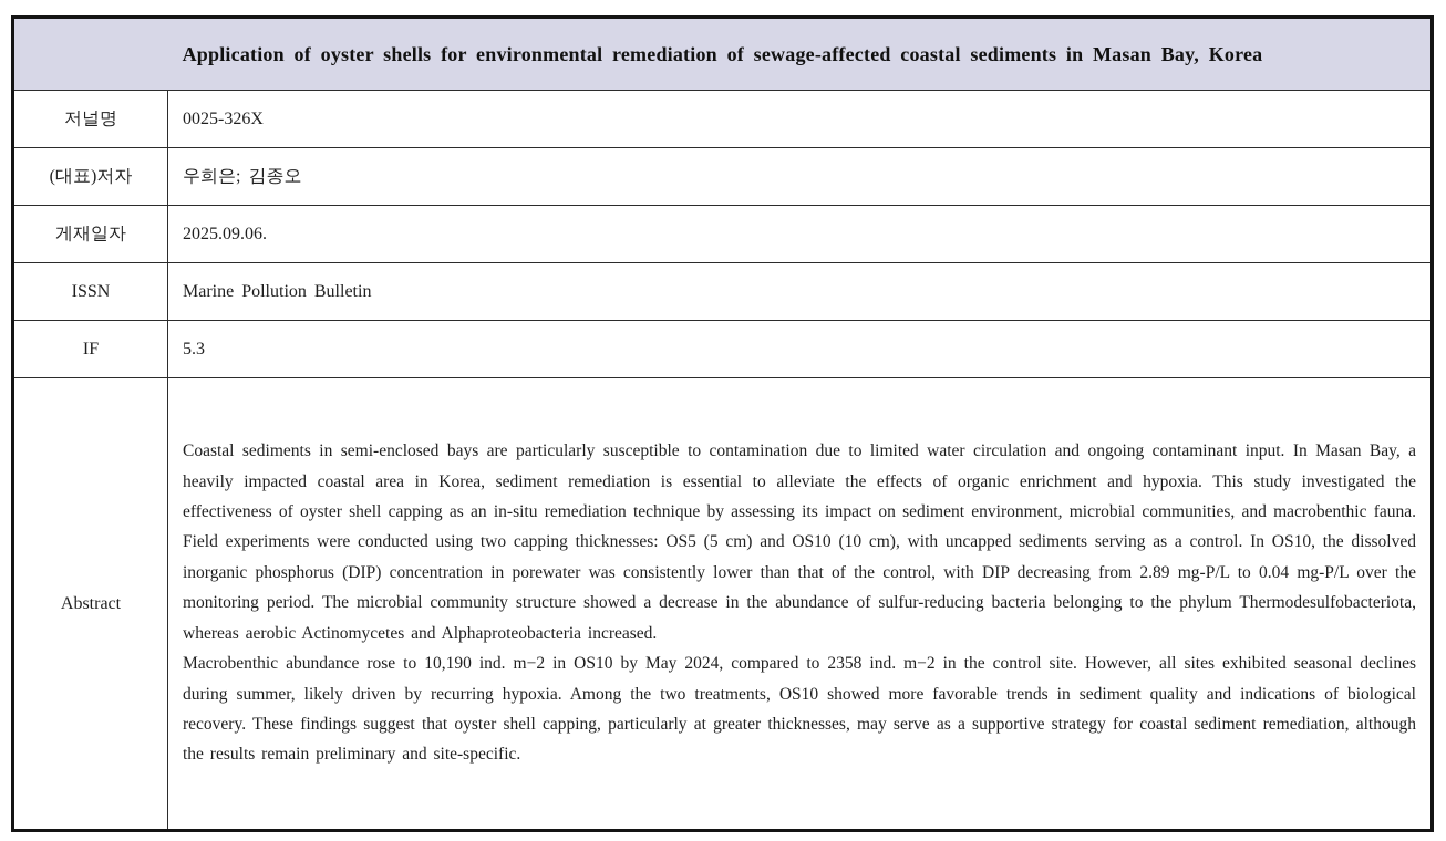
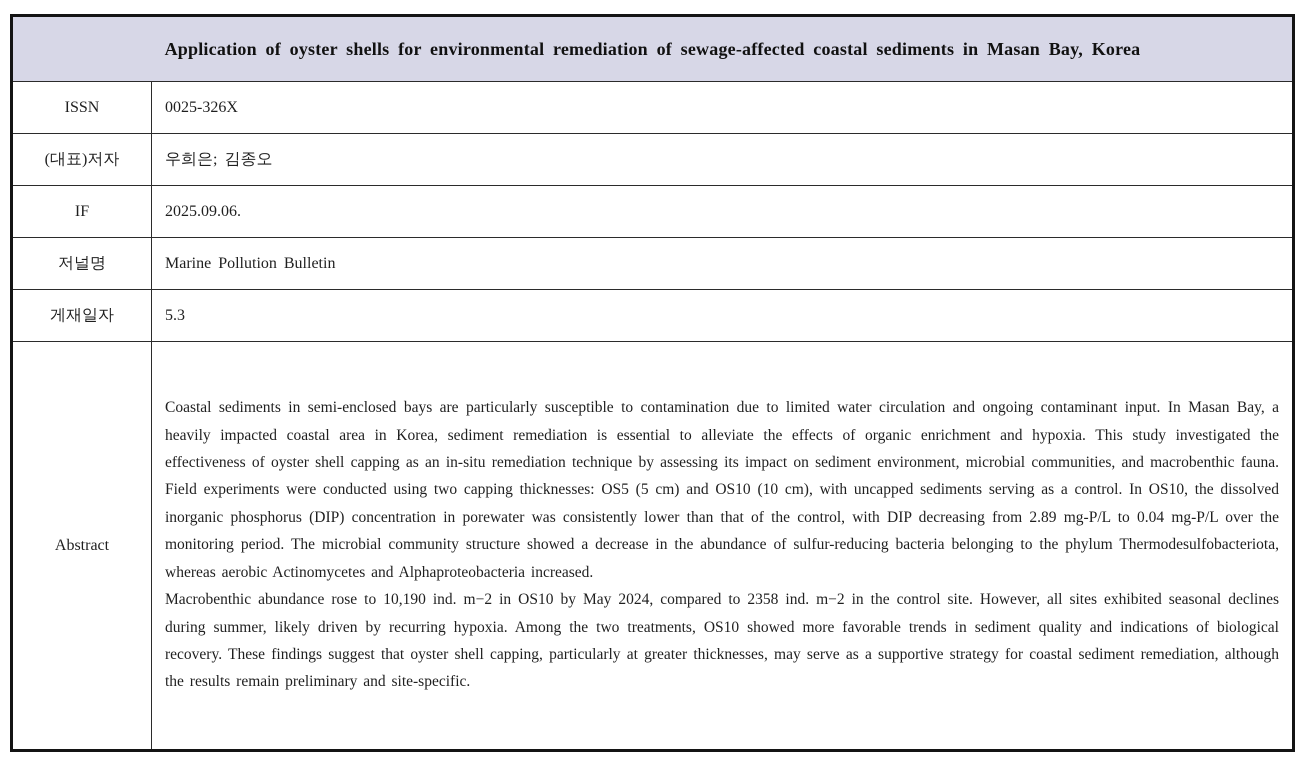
  Application of oyster shells for environmental remediation of sewage-affected coastal sediments in Masan Bay, Korea
- 저널명	0025-326X
+ ISSN	0025-326X
  (대표)저자	우희은; 김종오
- 게재일자	2025.09.06.
+ IF	2025.09.06.
- ISSN	Marine Pollution Bulletin
+ 저널명	Marine Pollution Bulletin
- IF	5.3
+ 게재일자	5.3
  Abstract	Coastal sediments in semi-enclosed bays are particularly susceptible to contamination due to limited water circulation and ongoing contaminant input. In Masan Bay, a heavily impacted coastal area in Korea, sediment remediation is essential to alleviate the effects of organic enrichment and hypoxia. This study investigated the effectiveness of oyster shell capping as an in-situ remediation technique by assessing its impact on sediment environment, microbial communities, and macrobenthic fauna. Field experiments were conducted using two capping thicknesses: OS5 (5 cm) and OS10 (10 cm), with uncapped sediments serving as a control. In OS10, the dissolved inorganic phosphorus (DIP) concentration in porewater was consistently lower than that of the control, with DIP decreasing from 2.89 mg-P/L to 0.04 mg-P/L over the monitoring period. The microbial community structure showed a decrease in the abundance of sulfur-reducing bacteria belonging to the phylum Thermodesulfobacteriota, whereas aerobic Actinomycetes and Alphaproteobacteria increased. Macrobenthic abundance rose to 10,190 ind. m−2 in OS10 by May 2024, compared to 2358 ind. m−2 in the control site. However, all sites exhibited seasonal declines during summer, likely driven by recurring hypoxia. Among the two treatments, OS10 showed more favorable trends in sediment quality and indications of biological recovery. These findings suggest that oyster shell capping, particularly at greater thicknesses, may serve as a supportive strategy for coastal sediment remediation, although the results remain preliminary and site-specific.
